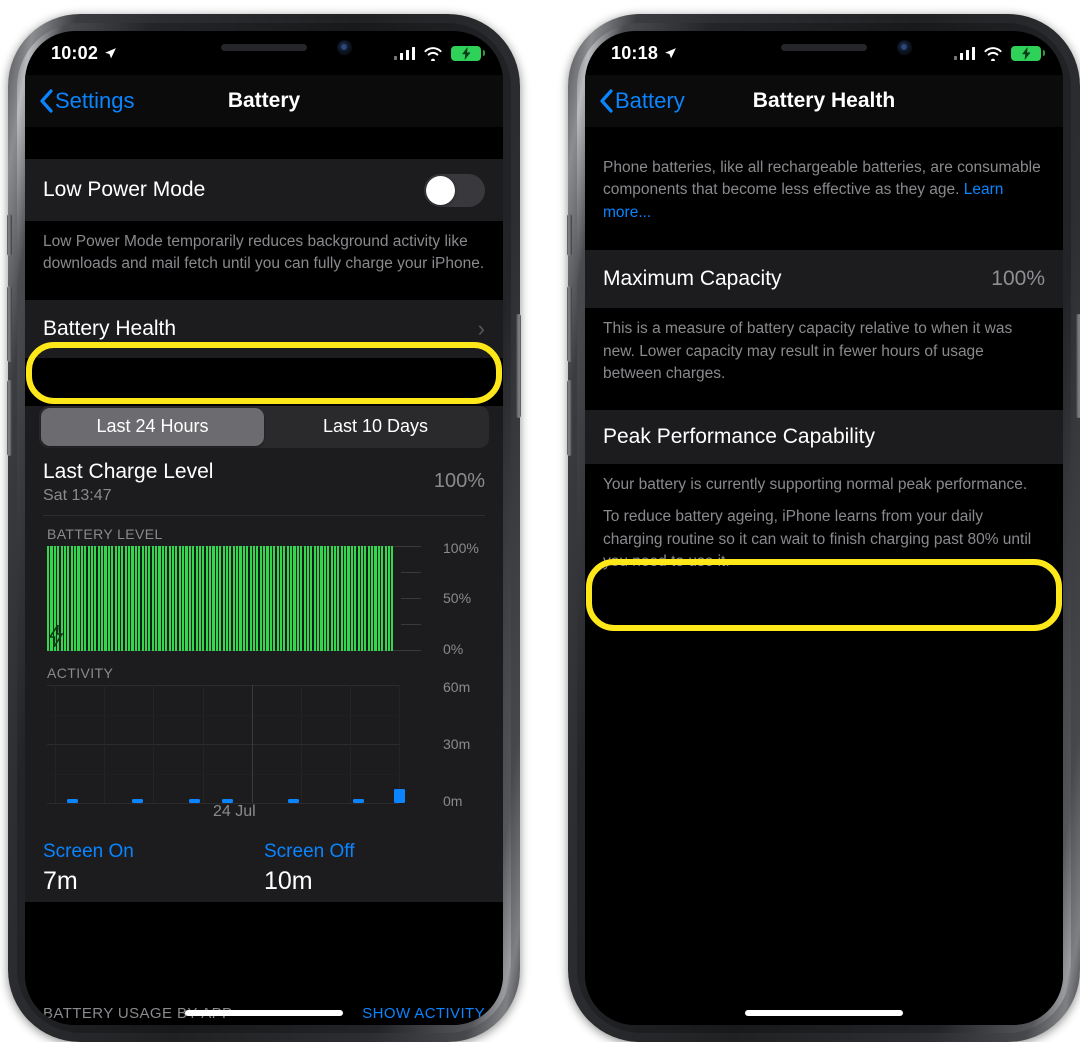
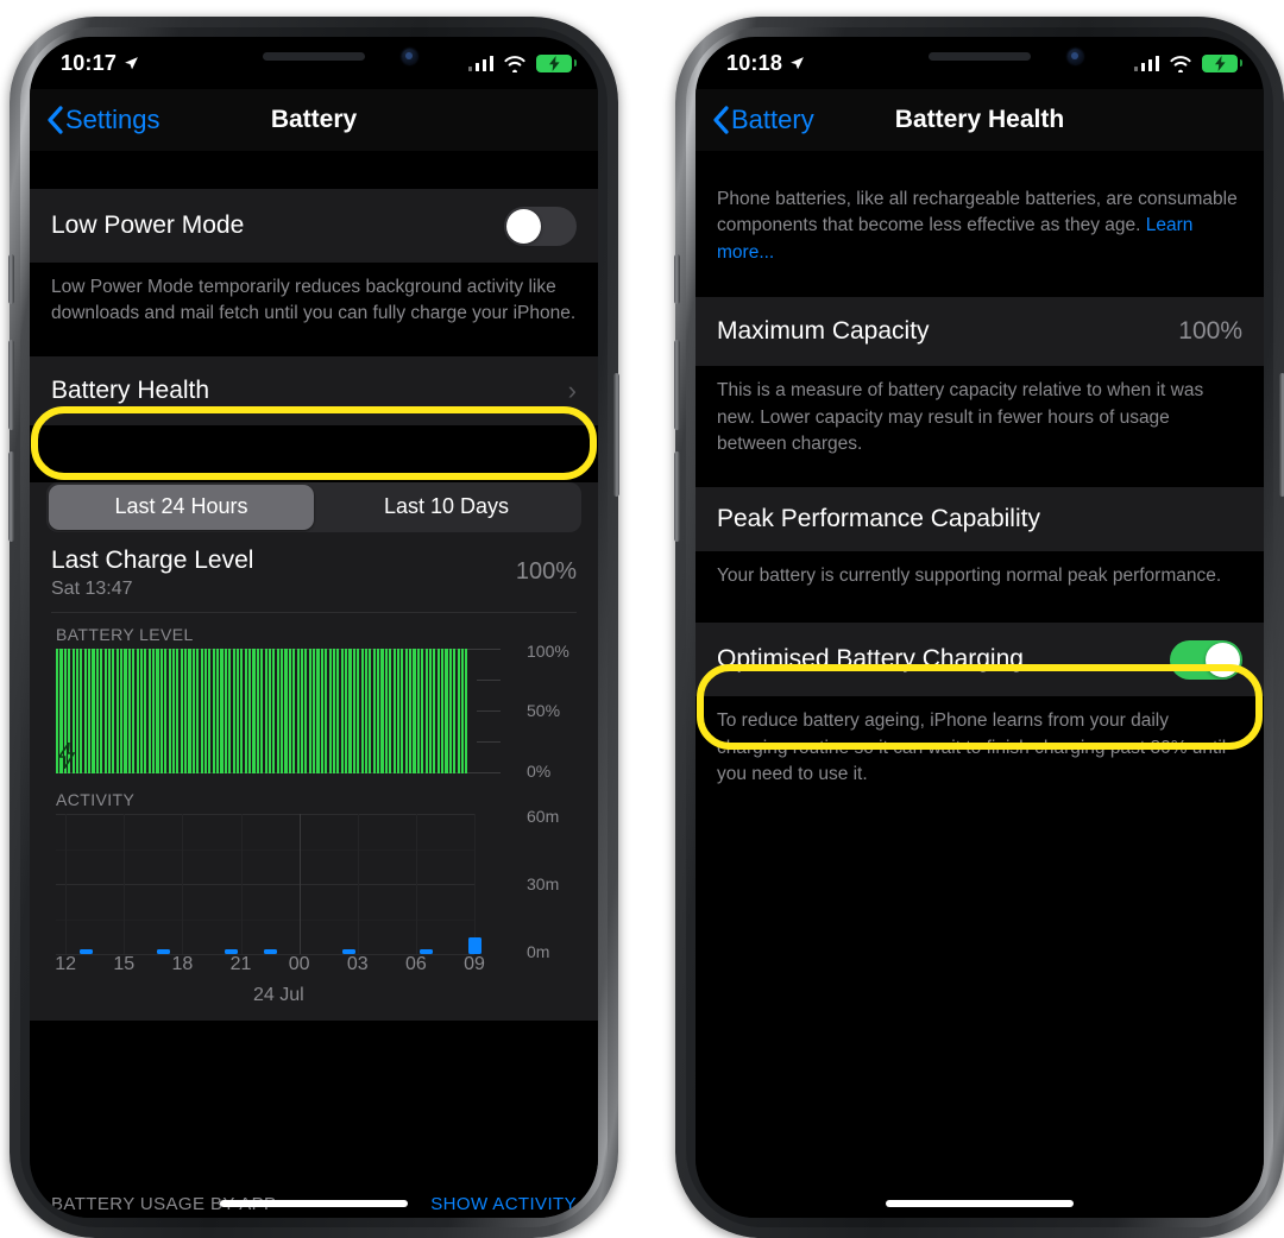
- 10:02
+ 10:17
  Settings
  Battery
  Low Power Mode
  Low Power Mode temporarily reduces background activity like downloads and mail fetch until you can fully charge your iPhone.
  Battery Health
  ›
  Last 24 Hours
  Last 10 Days
  Last Charge Level
  Sat 13:47
  100%
  BATTERY LEVEL
  100%
  50%
  0%
  ACTIVITY
  60m
  30m
  0m
+ 12
+ 15
+ 18
+ 21
+ 00
+ 03
+ 06
+ 09
  24 Jul
- Screen On
- 7m
- Screen Off
- 10m
  BATTERY USAGE B
  SHOW ACTIVITY
  10:18
  Battery
  Battery Health
  Phone batteries, like all rechargeable batteries, are consumable components that become less effective as they age. Learn more...
  Maximum Capacity
  100%
  This is a measure of battery capacity relative to when it was new. Lower capacity may result in fewer hours of usage between charges.
  Peak Performance Capability
  Your battery is currently supporting normal peak performance.
+ Optimised Battery Charging
  To reduce battery ageing, iPhone learns from your daily charging routine so it can wait to finish charging past 80% until you need to use it.
